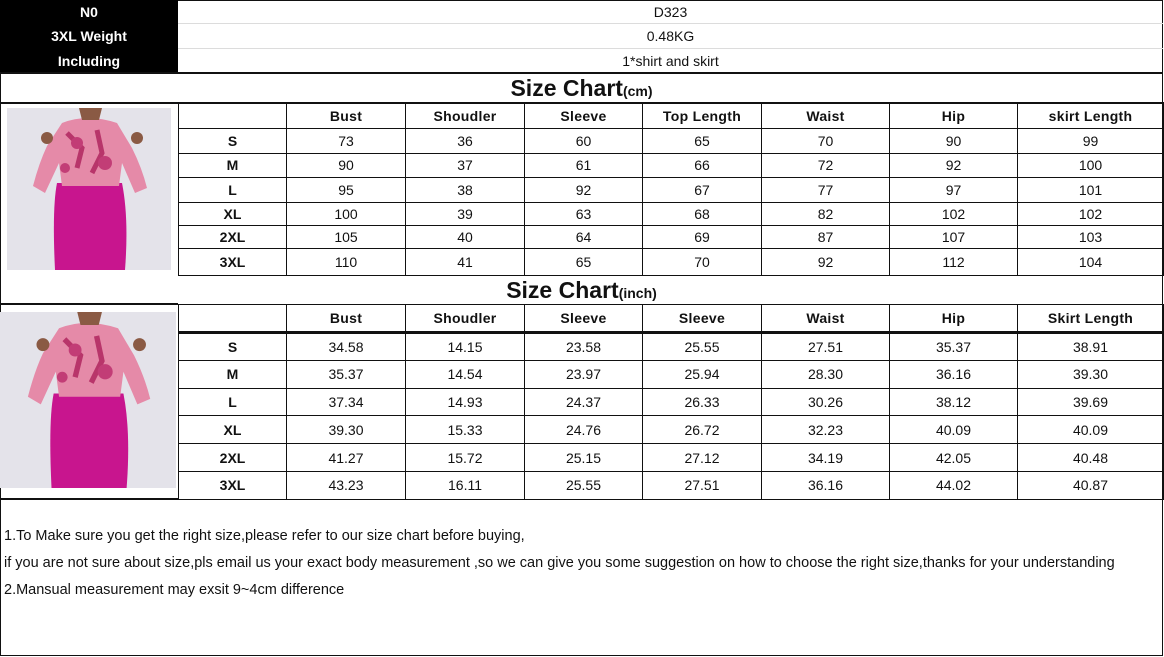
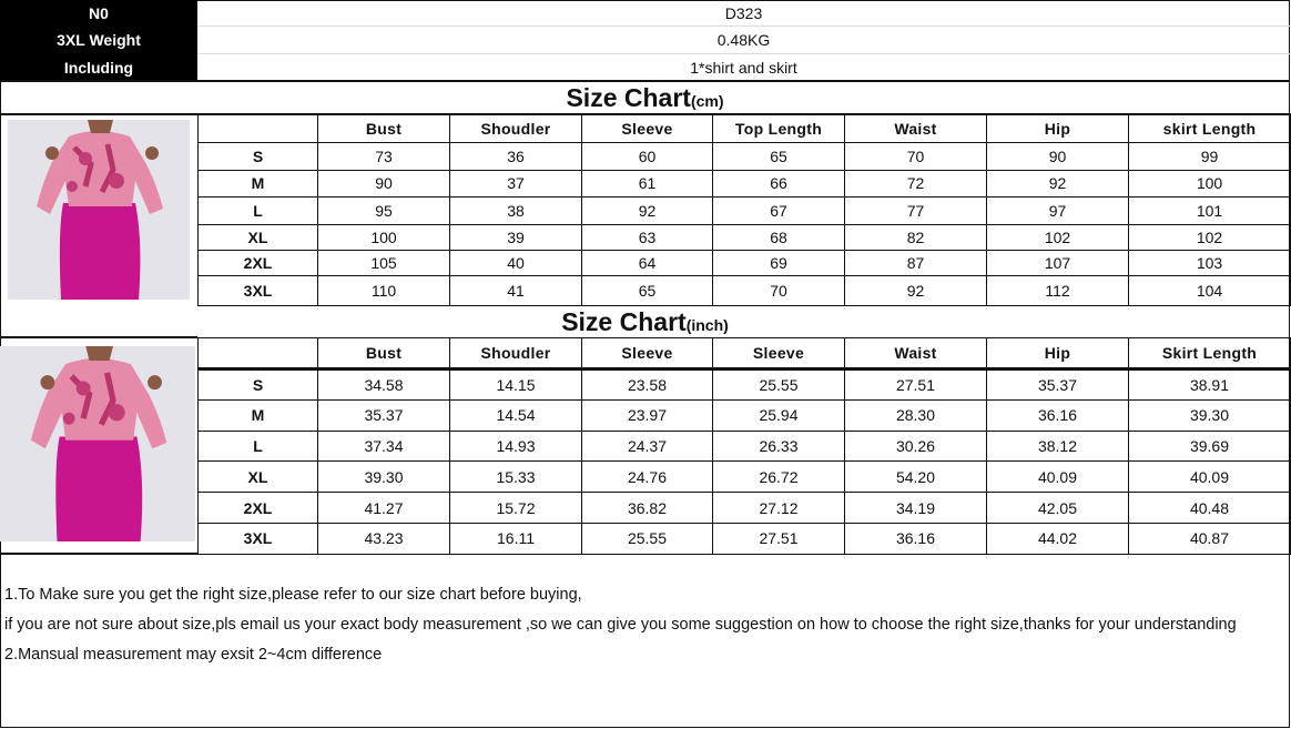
  N0
  3XL Weight
  Including
  D323
  0.48KG
  1*shirt and skirt
  Size Chart(cm)
  	Bust	Shoudler	Sleeve	Top Length	Waist	Hip	skirt Length
  S	73	36	60	65	70	90	99
  M	90	37	61	66	72	92	100
  L	95	38	92	67	77	97	101
  XL	100	39	63	68	82	102	102
  2XL	105	40	64	69	87	107	103
  3XL	110	41	65	70	92	112	104
  Size Chart(inch)
  	Bust	Shoudler	Sleeve	Sleeve	Waist	Hip	Skirt Length
  S	34.58	14.15	23.58	25.55	27.51	35.37	38.91
  M	35.37	14.54	23.97	25.94	28.30	36.16	39.30
  L	37.34	14.93	24.37	26.33	30.26	38.12	39.69
- XL	39.30	15.33	24.76	26.72	32.23	40.09	40.09
+ XL	39.30	15.33	24.76	26.72	54.20	40.09	40.09
- 2XL	41.27	15.72	25.15	27.12	34.19	42.05	40.48
+ 2XL	41.27	15.72	36.82	27.12	34.19	42.05	40.48
  3XL	43.23	16.11	25.55	27.51	36.16	44.02	40.87
  1.To Make sure you get the right size,please refer to our size chart before buying,
  if you are not sure about size,pls email us your exact body measurement ,so we can give you some suggestion on how to choose the right size,thanks for your understanding
- 2.Mansual measurement may exsit 9~4cm difference
+ 2.Mansual measurement may exsit 2~4cm difference
